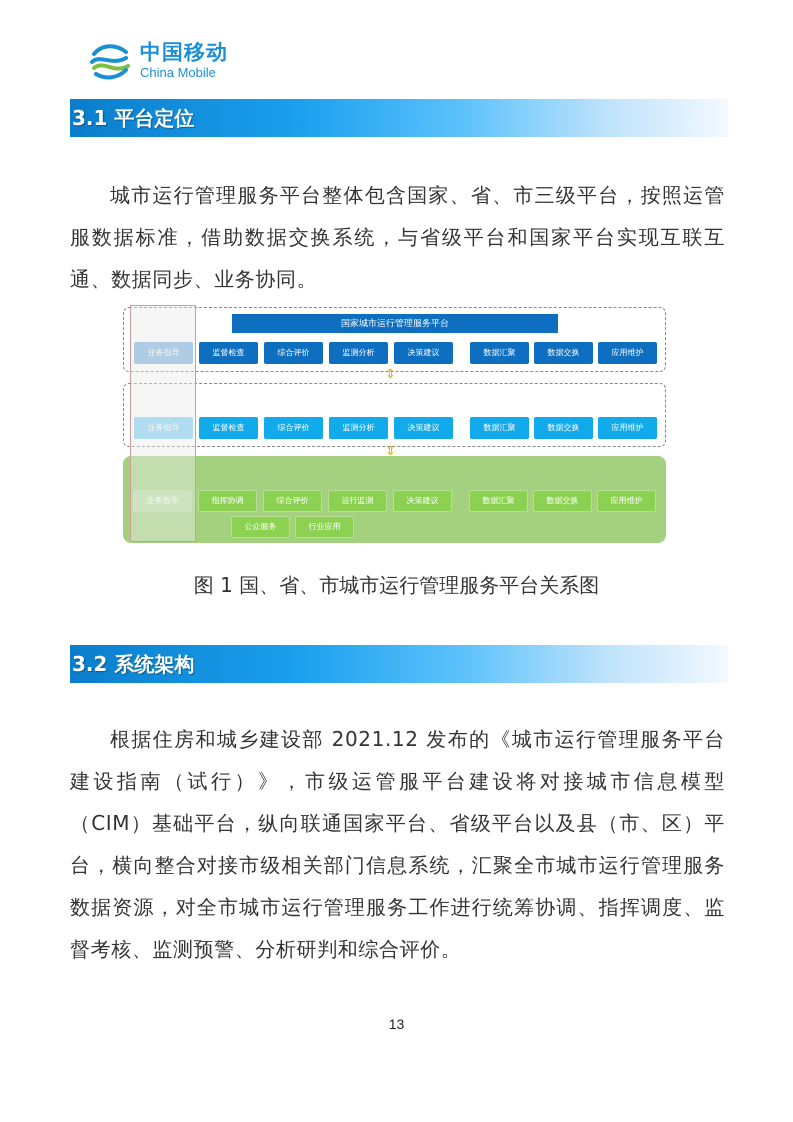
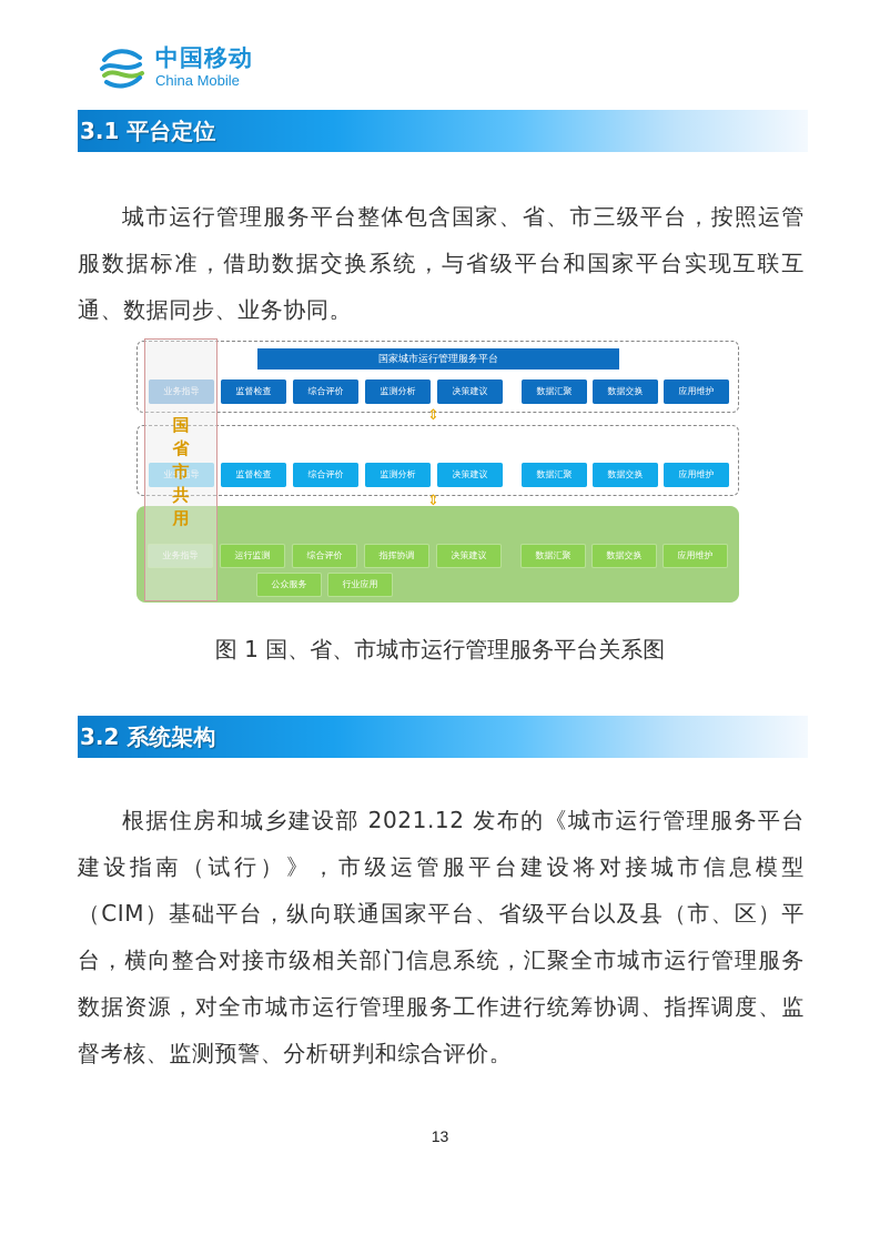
  中国移动
  China Mobile
  3.1 平台定位
  城市运行管理服务平台整体包含国家、省、市三级平台，按照运管服数据标准，借助数据交换系统，与省级平台和国家平台实现互联互通、数据同步、业务协同。
  国家城市运行管理服务平台
  业务指导
  监督检查
  综合评价
  监测分析
  决策建议
  数据汇聚
  数据交换
  应用维护
  ⇕
  业务指导
  监督检查
  综合评价
  监测分析
  决策建议
  数据汇聚
  数据交换
  应用维护
  ⇕
  业务指导
- 指挥协调
+ 运行监测
  综合评价
- 运行监测
+ 指挥协调
  决策建议
  数据汇聚
  数据交换
  应用维护
  公众服务
  行业应用
+ 国
+ 省
+ 市
+ 共
+ 用
  图 1 国、省、市城市运行管理服务平台关系图
  3.2 系统架构
  根据住房和城乡建设部 2021.12 发布的《城市运行管理服务平台建设指南（试行）》，市级运管服平台建设将对接城市信息模型（CIM）基础平台，纵向联通国家平台、省级平台以及县（市、区）平台，横向整合对接市级相关部门信息系统，汇聚全市城市运行管理服务数据资源，对全市城市运行管理服务工作进行统筹协调、指挥调度、监督考核、监测预警、分析研判和综合评价。
  13
